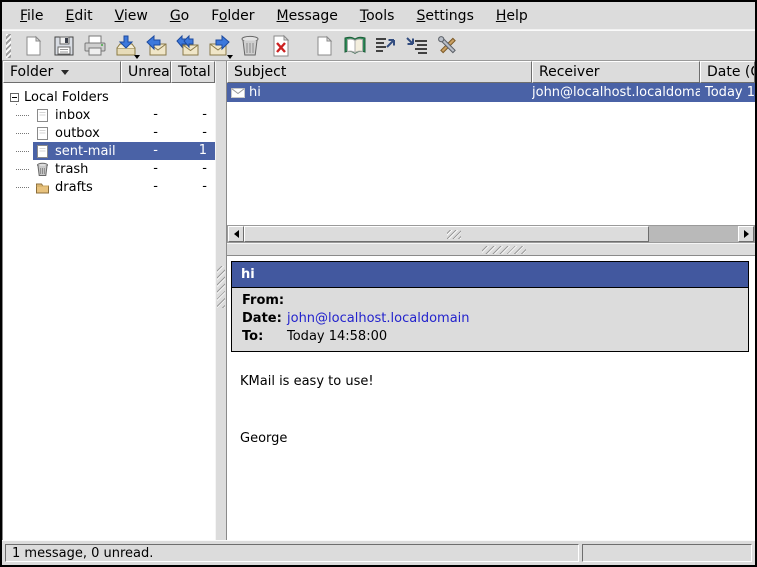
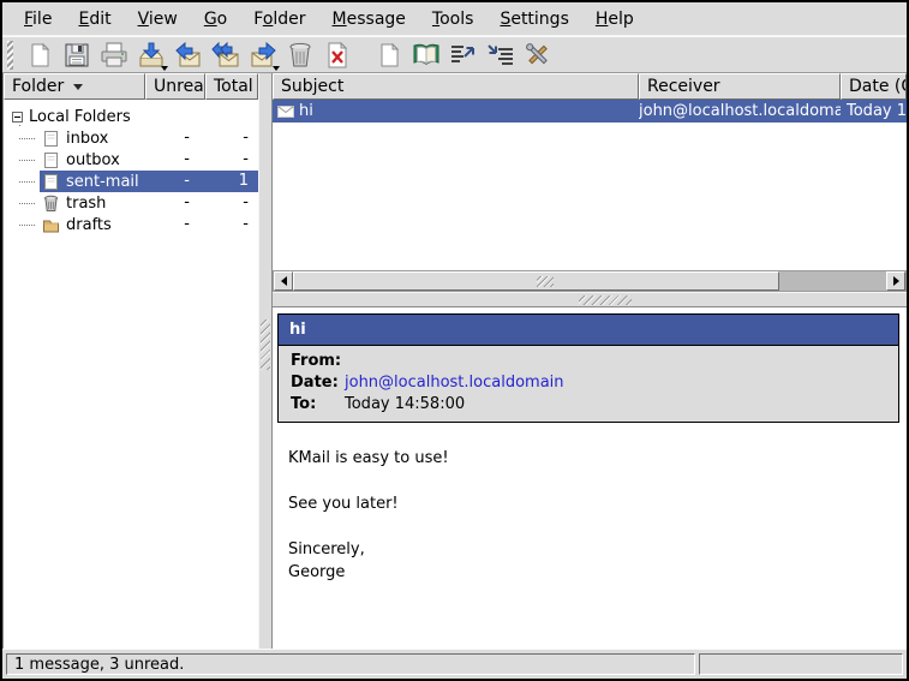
  File
  Edit
  View
  Go
  Folder
  Message
  Tools
  Settings
  Help
  Folder
  Unrea
  Total
  Local Folders
  inbox
  -
  -
  outbox
  -
  -
  sent-mail
  -
  1
  trash
  -
  -
  drafts
  -
  -
  Subject
  Receiver
  Date (
  hi
  john@localhost.localdoma
  Today 1
  hi
  From:
  Date:
  john@localhost.localdomain
  To:
  Today 14:58:00
  KMail is easy to use!
+ See you later!
+ Sincerely,
  George
- 1 message, 0 unread.
+ 1 message, 3 unread.
